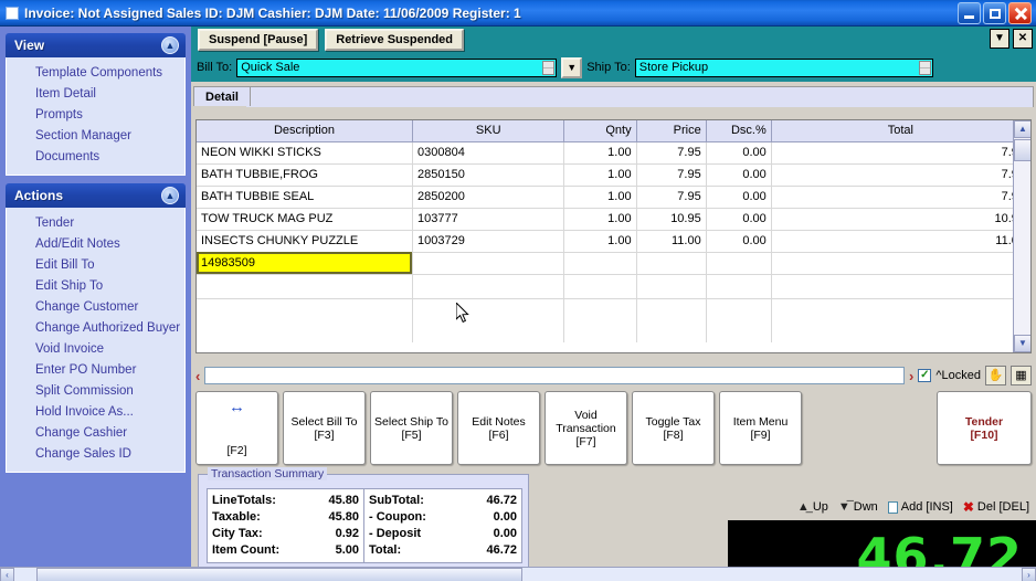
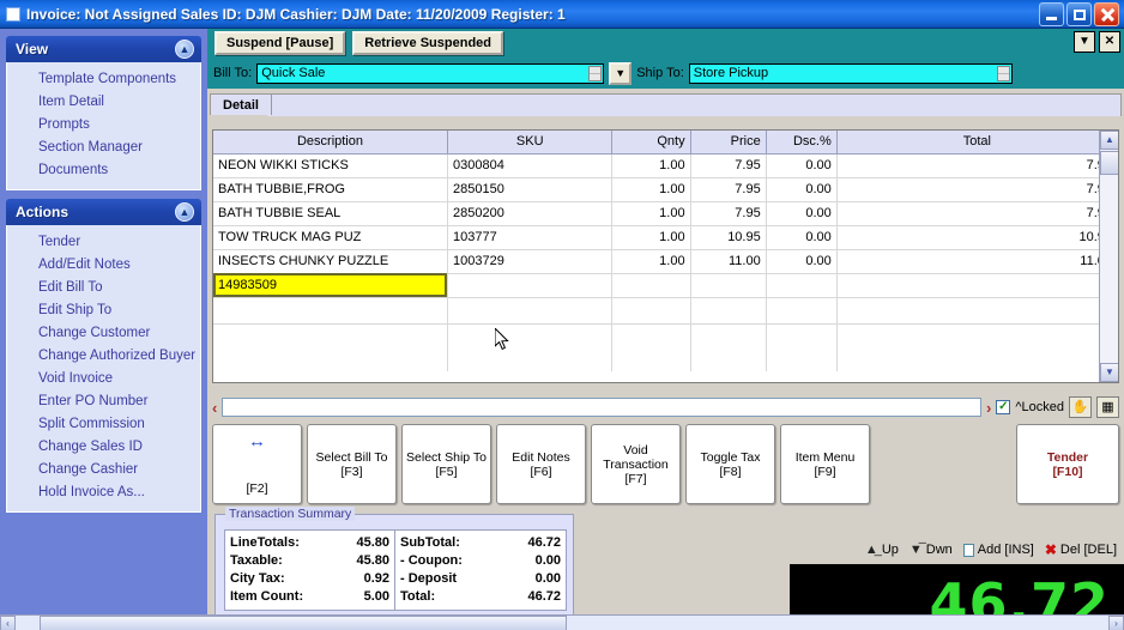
- Invoice: Not Assigned Sales ID: DJM Cashier: DJM Date: 11/06/2009 Register: 1
+ Invoice: Not Assigned Sales ID: DJM Cashier: DJM Date: 11/20/2009 Register: 1
  View
  ▲
  Template Components
  Item Detail
  Prompts
  Section Manager
  Documents
  Actions
  ▲
  Tender
  Add/Edit Notes
  Edit Bill To
  Edit Ship To
  Change Customer
  Change Authorized Buyer
  Void Invoice
  Enter PO Number
  Split Commission
- Hold Invoice As...
+ Change Sales ID
  Change Cashier
- Change Sales ID
+ Hold Invoice As...
  Suspend [Pause]
  Retrieve Suspended
  ▼
  ✕
  Bill To:
  Quick Sale
  ▼
  Ship To:
  Store Pickup
  Detail
  Description	SKU	Qnty	Price	Dsc.%	Total
  NEON WIKKI STICKS	0300804	1.00	7.95	0.00	7.
  BATH TUBBIE,FROG	2850150	1.00	7.95	0.00	7.
  BATH TUBBIE SEAL	2850200	1.00	7.95	0.00	7.
  TOW TRUCK MAG PUZ	103777	1.00	10.95	0.00	10.
  INSECTS CHUNKY PUZZLE	1003729	1.00	11.00	0.00	11.
  14983509
  ▲
  ▼
  ‹
  ›
  ✓
  ^Locked
  ✋
  ▦
  ↔
  [F2]
  Select Bill To [F3]
  Select Ship To [F5]
  Edit Notes [F6]
  Void Transaction [F7]
  Toggle Tax [F8]
  Item Menu [F9]
  Tender
  [F10]
  Transaction Summary
  LineTotals:
  45.80
  Taxable:
  45.80
  City Tax:
  0.92
  Item Count:
  5.00
  SubTotal:
  46.72
  - Coupon:
  0.00
  - Deposit
  0.00
  Total:
  46.72
  ▲̲
  Up
  ▼̅
  Dwn
  Add [INS]
  ✖
  Del [DEL]
  46.72
  ‹
  ›
